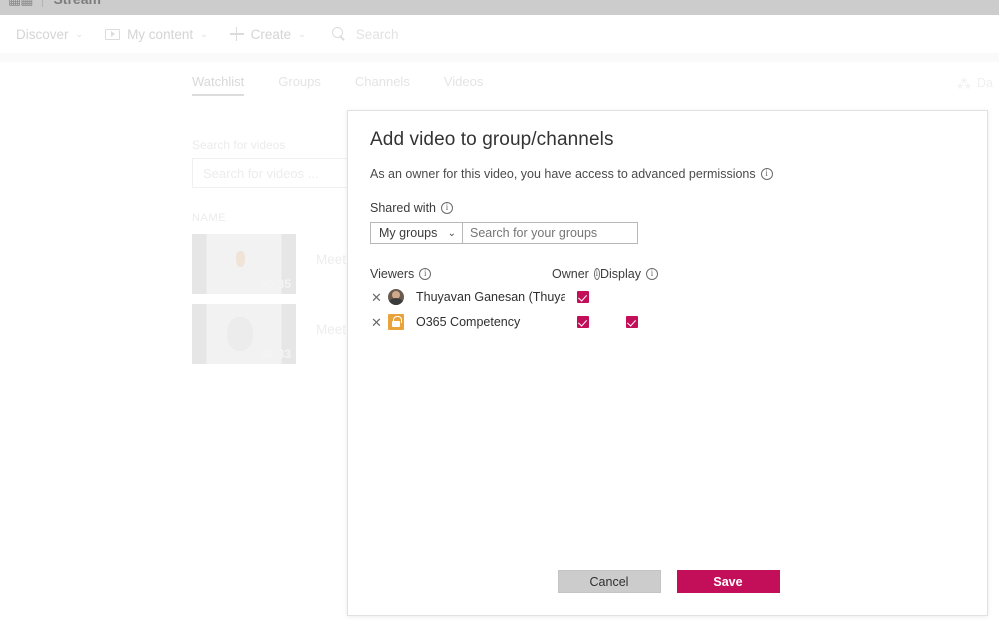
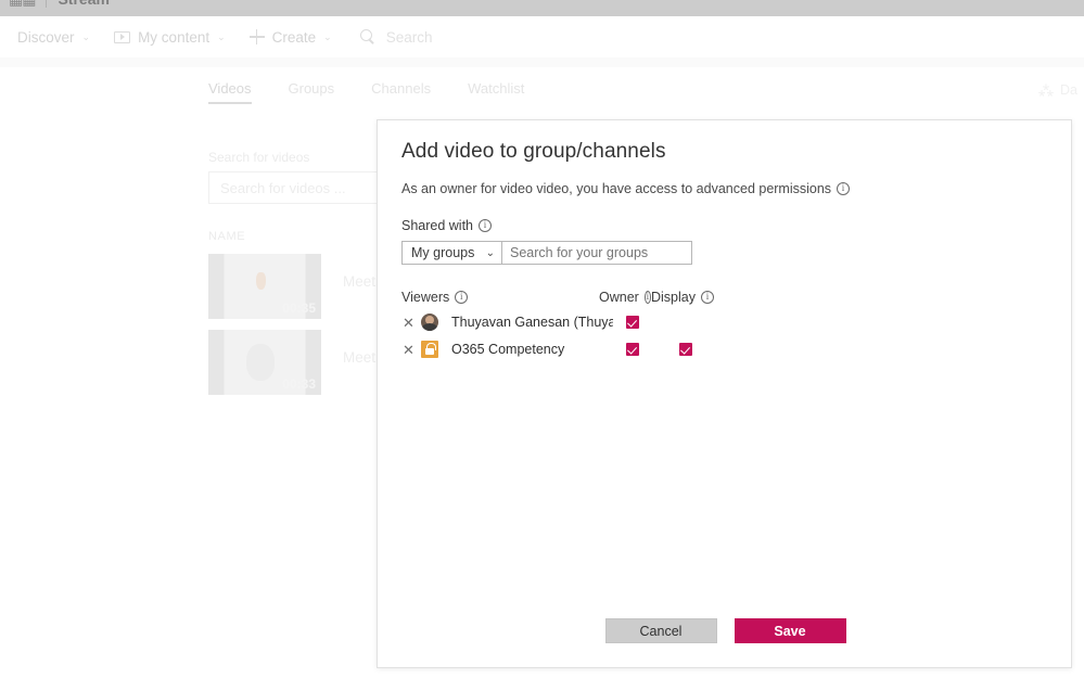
  Discover
  ⌄
  My content
  ⌄
  Create
  ⌄
  Search
- Watchlist
+ Videos
  Groups
  Channels
- Videos
+ Watchlist
  Add video to group/channels
- As an owner for this video, you have access to advanced permissions
+ As an owner for video video, you have access to advanced permissions
  i
  Shared with
  i
  My groups
  ⌄
  Search for your groups
  Viewers
  i
  Owner
  i
  Display
  i
  ✕
  Thuyavan Ganesan (Thuya
  ✕
  O365 Competency
  Cancel
  Save
